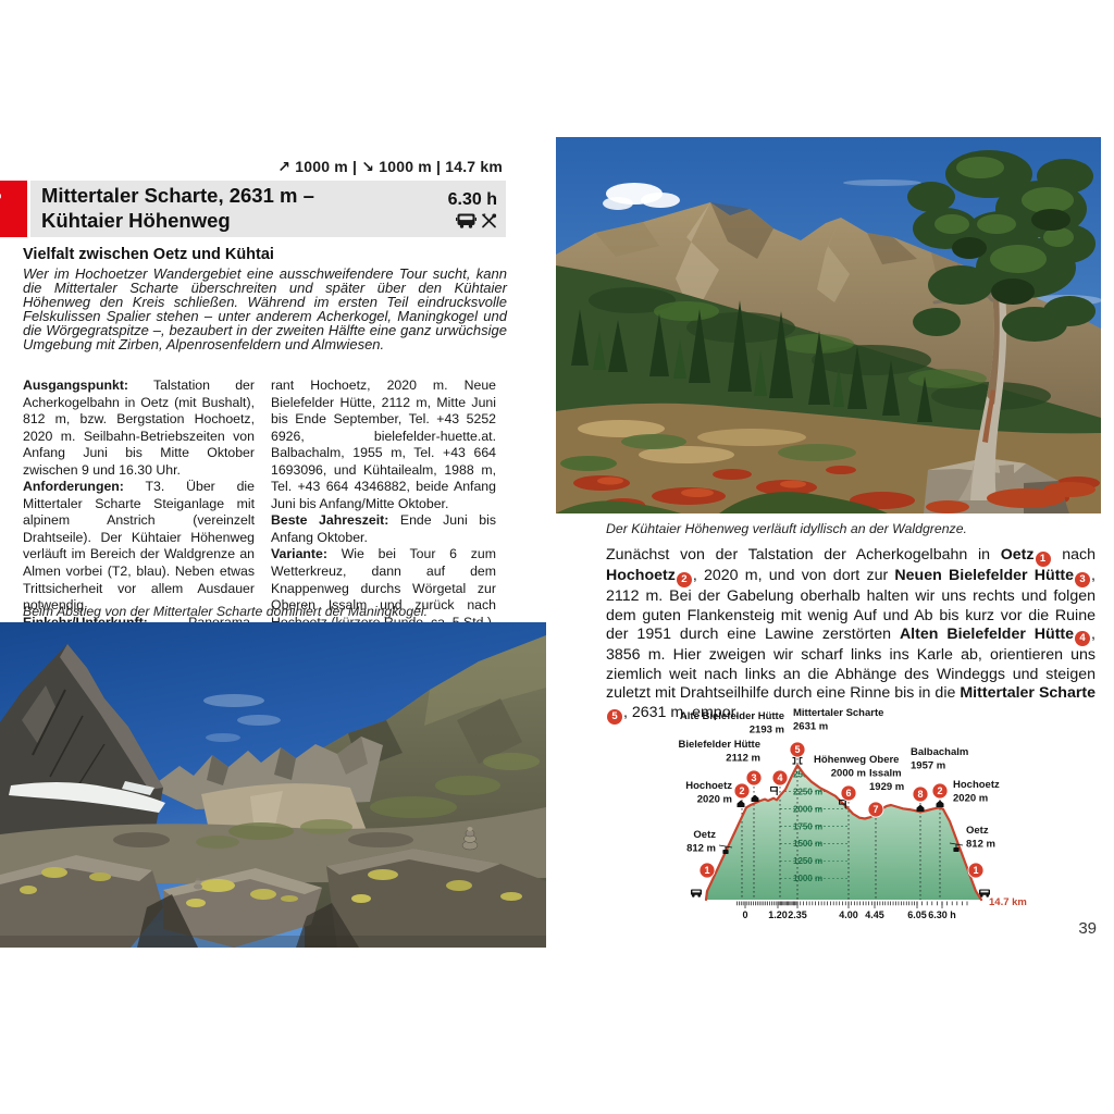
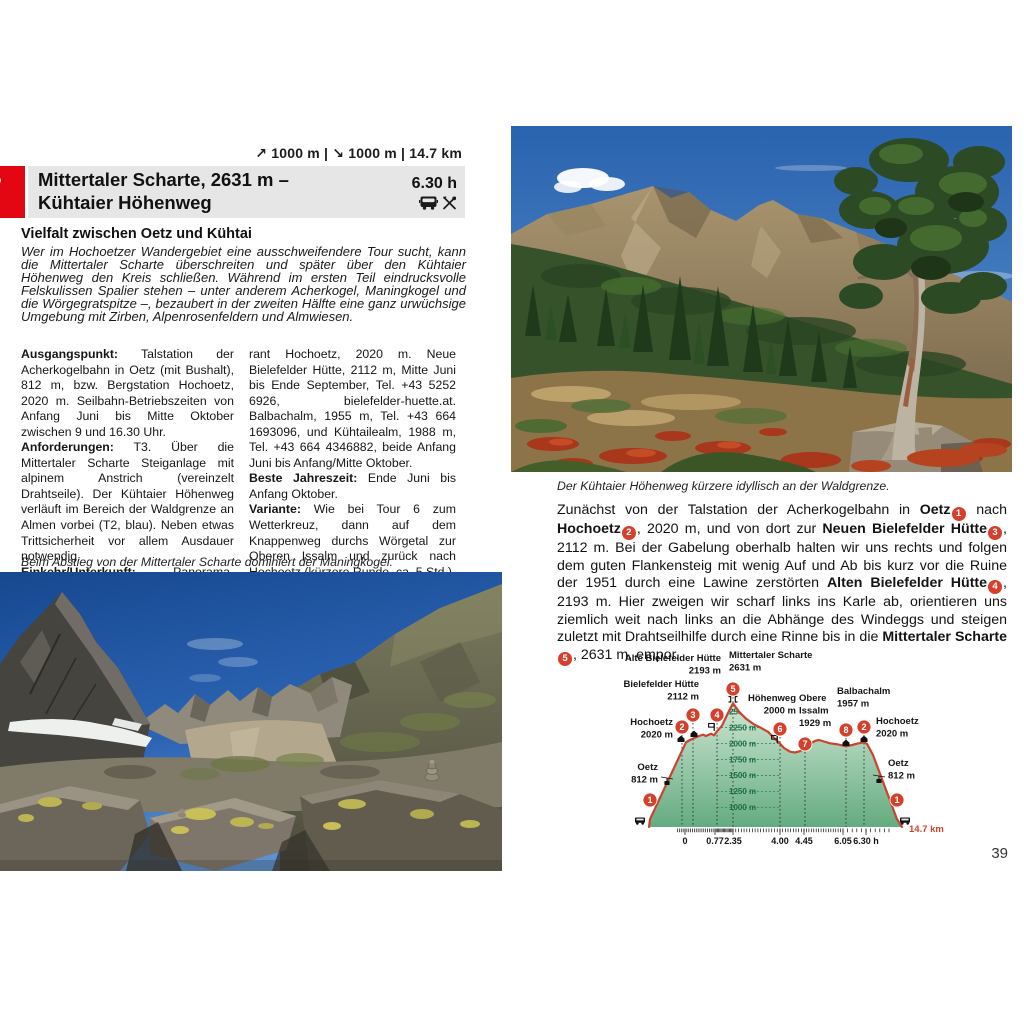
  ↗ 1000 m | ↘ 1000 m | 14.7 km
  Mittertaler Scharte, 2631 m –
  Kühtaier Höhenweg
  6.30 h
  Vielfalt zwischen Oetz und Kühtai
  Wer im Hochoetzer Wandergebiet eine ausschweifendere Tour sucht, kann die Mittertaler Scharte überschreiten und später über den Kühtaier Höhenweg den Kreis schließen. Während im ersten Teil eindrucksvolle Felskulissen Spalier stehen – unter anderem Acherkogel, Maningkogel und die Wörgegratspitze –, bezaubert in der zweiten Hälfte eine ganz urwüchsige Umgebung mit Zirben, Alpenrosenfeldern und Almwiesen.
  Ausgangspunkt: Talstation der Acherkogelbahn in Oetz (mit Bushalt), 812 m, bzw. Bergstation Hochoetz, 2020 m. Seilbahn-Betriebszeiten von Anfang Juni bis Mitte Oktober zwischen 9 und 16.30 Uhr.
  Anforderungen: T3. Über die Mittertaler Scharte Steiganlage mit alpinem Anstrich (vereinzelt Drahtseile). Der Kühtaier Höhenweg verläuft im Bereich der Waldgrenze an Almen vorbei (T2, blau). Neben etwas Trittsicherheit vor allem Ausdauer notwendig.
  Einkehr/Unterkunft: Panorama-
  rant Hochoetz, 2020 m. Neue Bielefelder Hütte, 2112 m, Mitte Juni bis Ende September, Tel. +43 5252 6926, bielefelder-huette.at. Balbachalm, 1955 m, Tel. +43 664 1693096, und Kühtailealm, 1988 m, Tel. +43 664 4346882, beide Anfang Juni bis Anfang/Mitte Oktober.
  Beste Jahreszeit: Ende Juni bis Anfang Oktober.
  Variante: Wie bei Tour 6 zum Wetterkreuz, dann auf dem Knappenweg durchs Wörgetal zur Oberen Issalm und zurück nach Hochoetz (kürzere Runde, ca. 5 Std.).
  Beim Abstieg von der Mittertaler Scharte dominiert der Maningkogel.
- Der Kühtaier Höhenweg verläuft idyllisch an der Waldgrenze.
+ Der Kühtaier Höhenweg kürzere idyllisch an der Waldgrenze.
- Zunächst von der Talstation der Acherkogelbahn in Oetz 1 nach Hochoetz 2 , 2020 m, und von dort zur Neuen Bielefelder Hütte 3 , 2112 m. Bei der Gabelung oberhalb halten wir uns rechts und folgen dem guten Flankensteig mit wenig Auf und Ab bis kurz vor die Ruine der 1951 durch eine Lawine zerstörten Alten Bielefelder Hütte 4 , 3856 m. Hier zweigen wir scharf links ins Karle ab, orientieren uns ziemlich weit nach links an die Abhänge des Windeggs und steigen zuletzt mit Drahtseilhilfe durch eine Rinne bis in die Mittertaler Scharte5 , 2631 m, empor.
+ Zunächst von der Talstation der Acherkogelbahn in Oetz 1 nach Hochoetz 2 , 2020 m, und von dort zur Neuen Bielefelder Hütte 3 , 2112 m. Bei der Gabelung oberhalb halten wir uns rechts und folgen dem guten Flankensteig mit wenig Auf und Ab bis kurz vor die Ruine der 1951 durch eine Lawine zerstörten Alten Bielefelder Hütte 4 , 2193 m. Hier zweigen wir scharf links ins Karle ab, orientieren uns ziemlich weit nach links an die Abhänge des Windeggs und steigen zuletzt mit Drahtseilhilfe durch eine Rinne bis in die Mittertaler Scharte5 , 2631 m, empor.
  1000 m
  1250 m
  1500 m
  1750 m
  2000 m
  2250 m
  0
- 1.20
+ 0.77
  2.35
  4.00
  4.45
  6.05
  6.30 h
  14.7 km
  1
  Oetz
  812 m
  2
  Hochoetz
  2020 m
  3
  Bielefelder Hütte
  2112 m
  4
  Alte Bielefelder Hütte
  2193 m
  5
  Mittertaler Scharte
  2631 m
  6
  Höhenweg
  2000 m
  7
  Obere
  Issalm
  1929 m
  8
  Balbachalm
  1957 m
  2
  Hochoetz
  2020 m
  1
  Oetz
  812 m
  39
